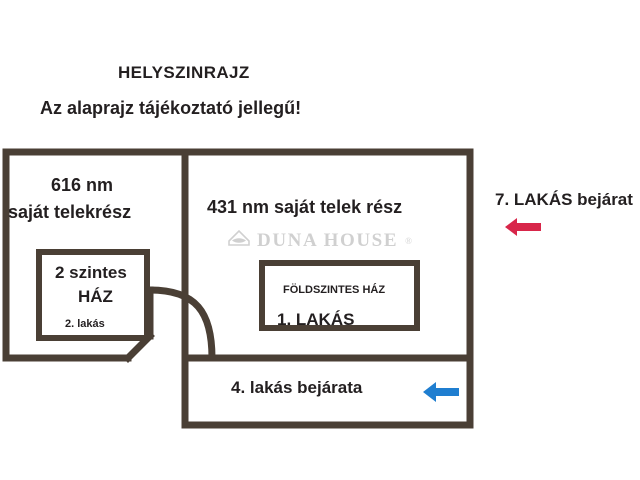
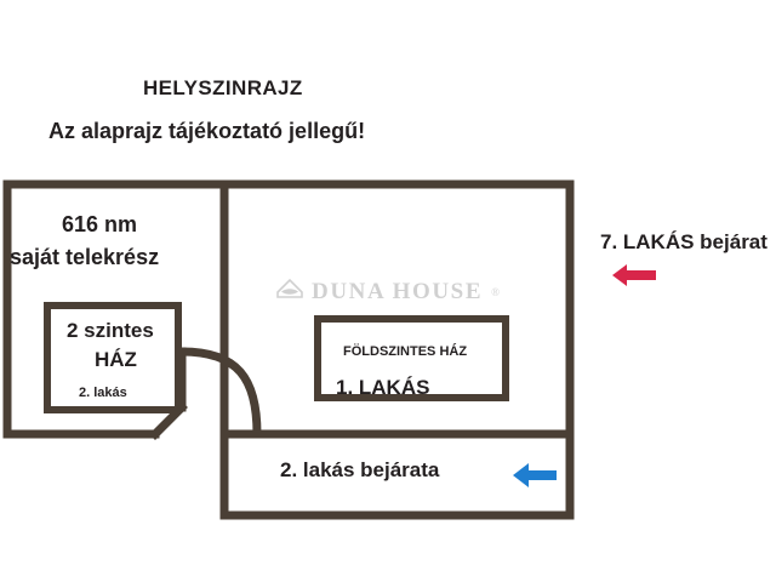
  HELYSZINRAJZ
  Az alaprajz tájékoztató jellegű!
  616 nm
  saját telekrész
- 431 nm saját telek rész
  2 szintes
  HÁZ
  2. lakás
  FÖLDSZINTES HÁZ
  1. LAKÁS
- 4. lakás bejárata
+ 2. lakás bejárata
  7. LAKÁS bejárat
  DUNA HOUSE
  ®
